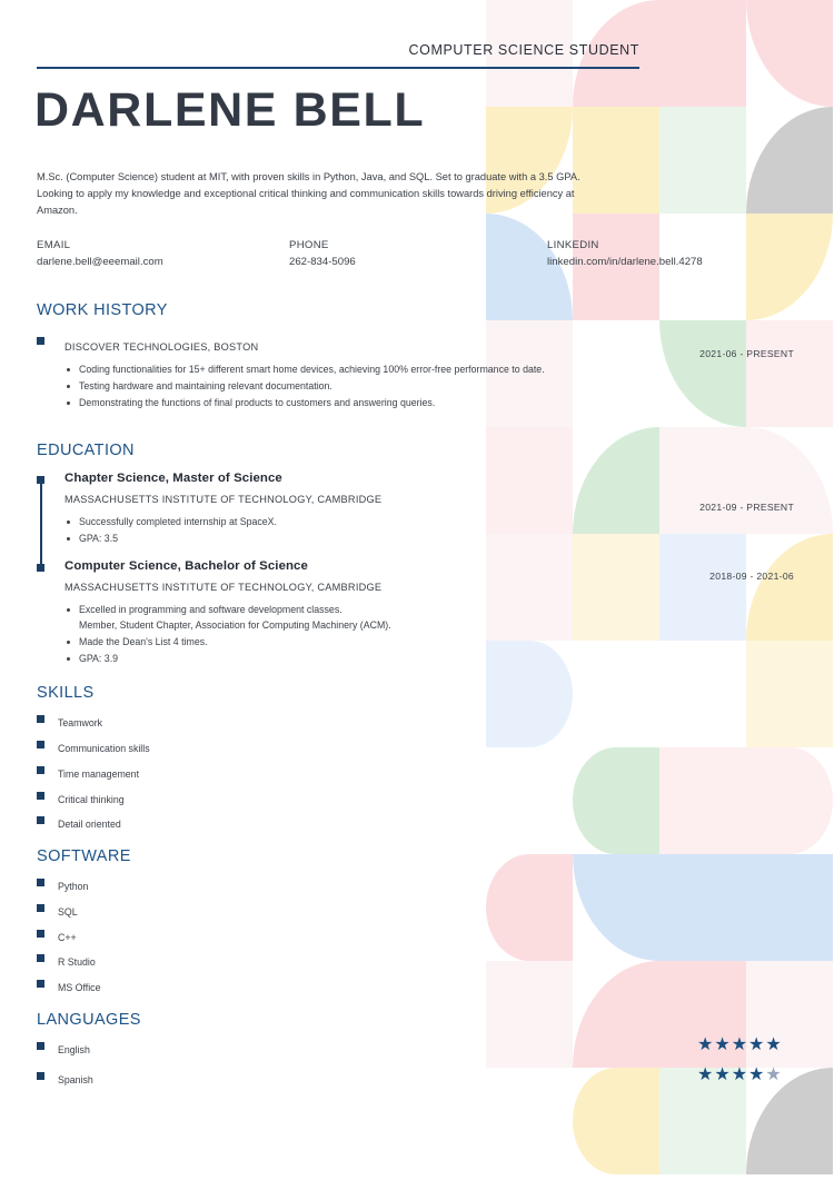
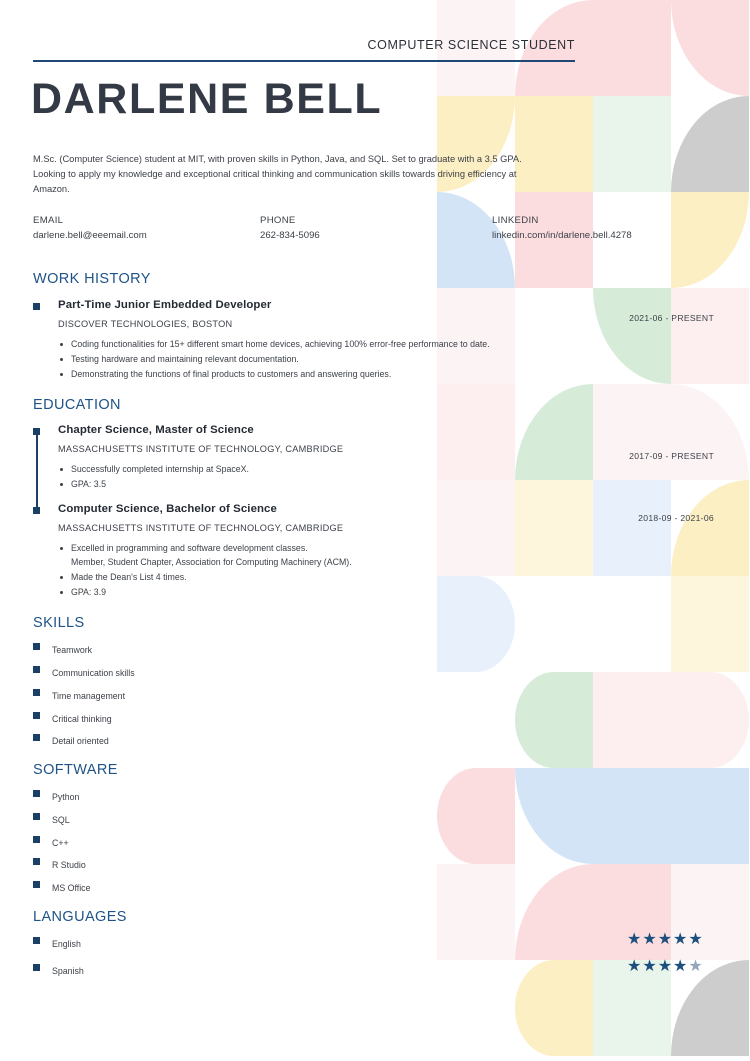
  COMPUTER SCIENCE STUDENT
  DARLENE BELL
  M.Sc. (Computer Science) student at MIT, with proven skills in Python, Java, and SQL. Set to graduate with a 3.5 GPA. Looking to apply my knowledge and exceptional critical thinking and communication skills towards driving efficiency at Amazon.
  EMAIL
  darlene.bell@eeemail.com
  PHONE
  262-834-5096
  LINKEDIN
  linkedin.com/in/darlene.bell.4278
  WORK HISTORY
+ Part-Time Junior Embedded Developer
  DISCOVER TECHNOLOGIES, BOSTON
  Coding functionalities for 15+ different smart home devices, achieving 100% error-free performance to date.
  Testing hardware and maintaining relevant documentation.
  Demonstrating the functions of final products to customers and answering queries.
  2021-06 - PRESENT
  EDUCATION
  Chapter Science, Master of Science
  MASSACHUSETTS INSTITUTE OF TECHNOLOGY, CAMBRIDGE
  Successfully completed internship at SpaceX.
  GPA: 3.5
- 2021-09 - PRESENT
+ 2017-09 - PRESENT
  Computer Science, Bachelor of Science
  MASSACHUSETTS INSTITUTE OF TECHNOLOGY, CAMBRIDGE
  Excelled in programming and software development classes.
  Member, Student Chapter, Association for Computing Machinery (ACM).
  Made the Dean's List 4 times.
  GPA: 3.9
  2018-09 - 2021-06
  SKILLS
  Teamwork
  Communication skills
  Time management
  Critical thinking
  Detail oriented
  SOFTWARE
  Python
  SQL
  C++
  R Studio
  MS Office
  LANGUAGES
  English
  ★★★★★
  Spanish
  ★★★★★
